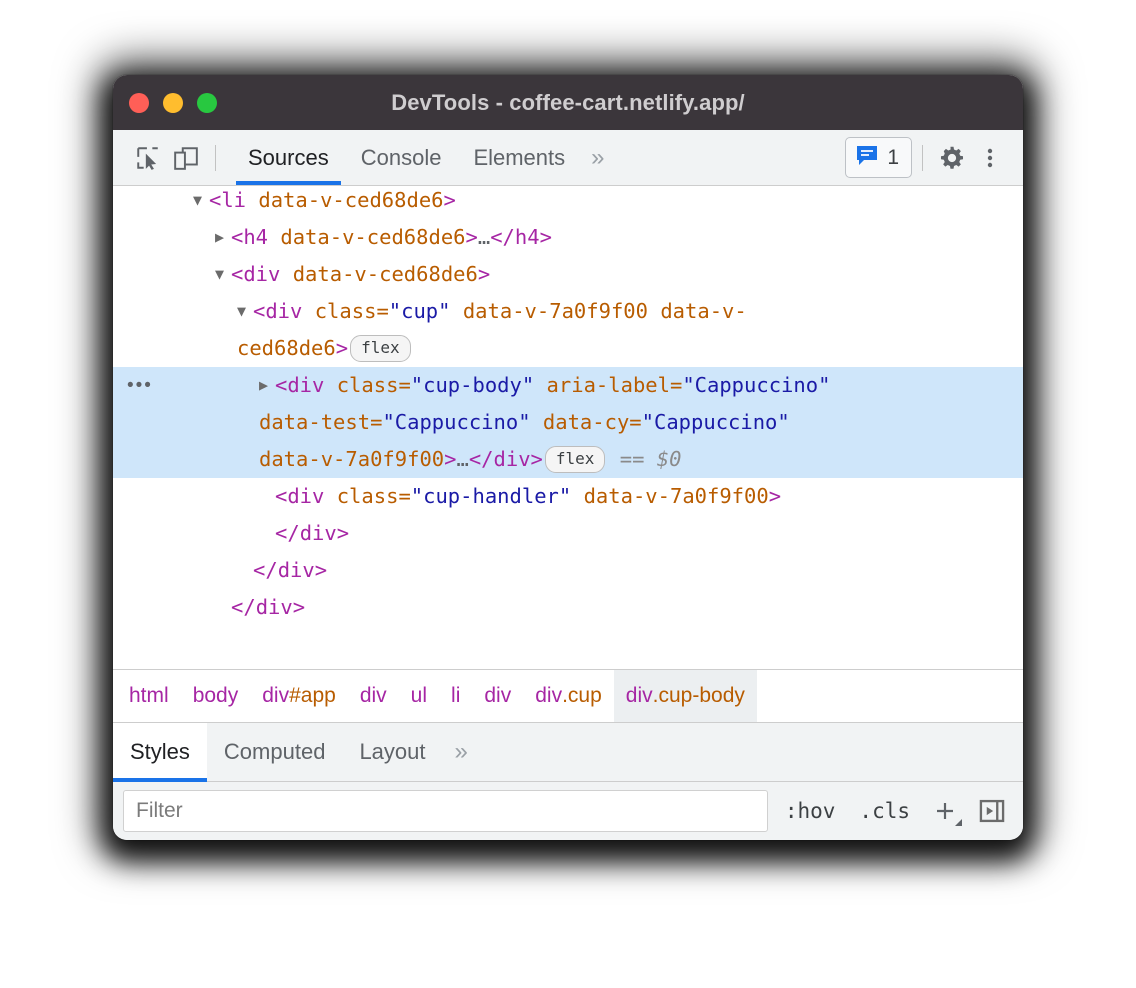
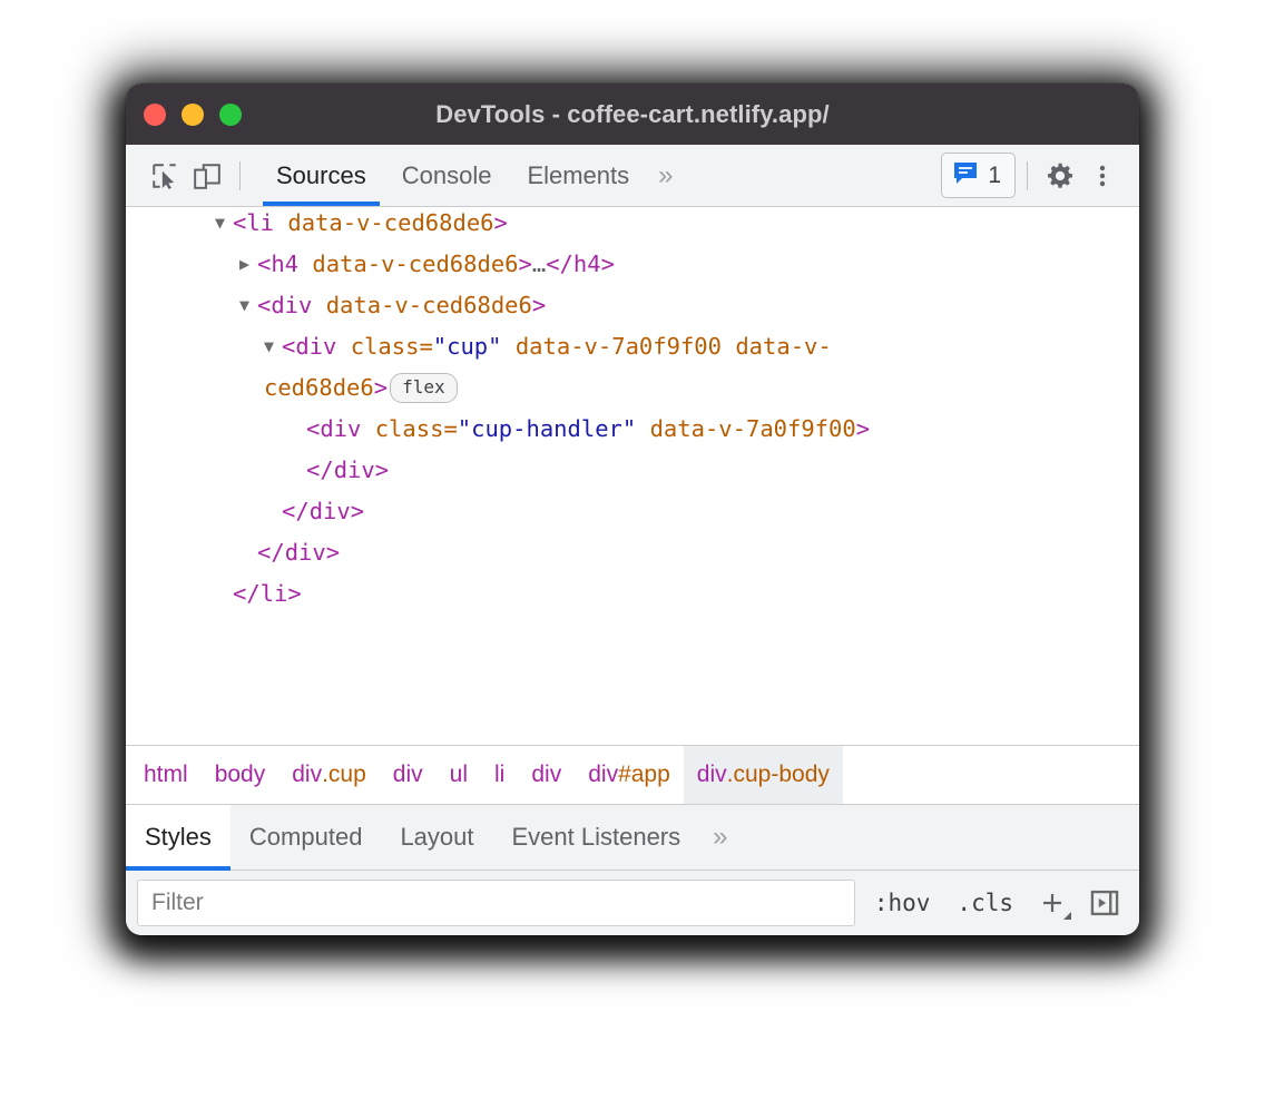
  DevTools - coffee-cart.netlify.app/
  Sources
  Console
  Elements
  »
  1
  ▼ <li data-v-ced68de6>
  ▶ <h4 data-v-ced68de6>…</h4>
  ▼ <div data-v-ced68de6>
  ▼ <div class="cup" data-v-7a0f9f00 data-v-ced68de6> flex
- •••
- ▶ <div class="cup-body" aria-label="Cappuccino" data-test="Cappuccino" data-cy="Cappuccino" data-v-7a0f9f00>…</div> flex == $0
  <div class="cup-handler" data-v-7a0f9f00>
  </div>
  </div>
  </div>
+ </li>
  html
  body
  div
- #app
+ .cup
  div
  ul
  li
  div
  div
- .cup
+ #app
  div
  .cup-body
  Styles
  Computed
  Layout
+ Event Listeners
  »
  Filter
  :hov
  .cls
